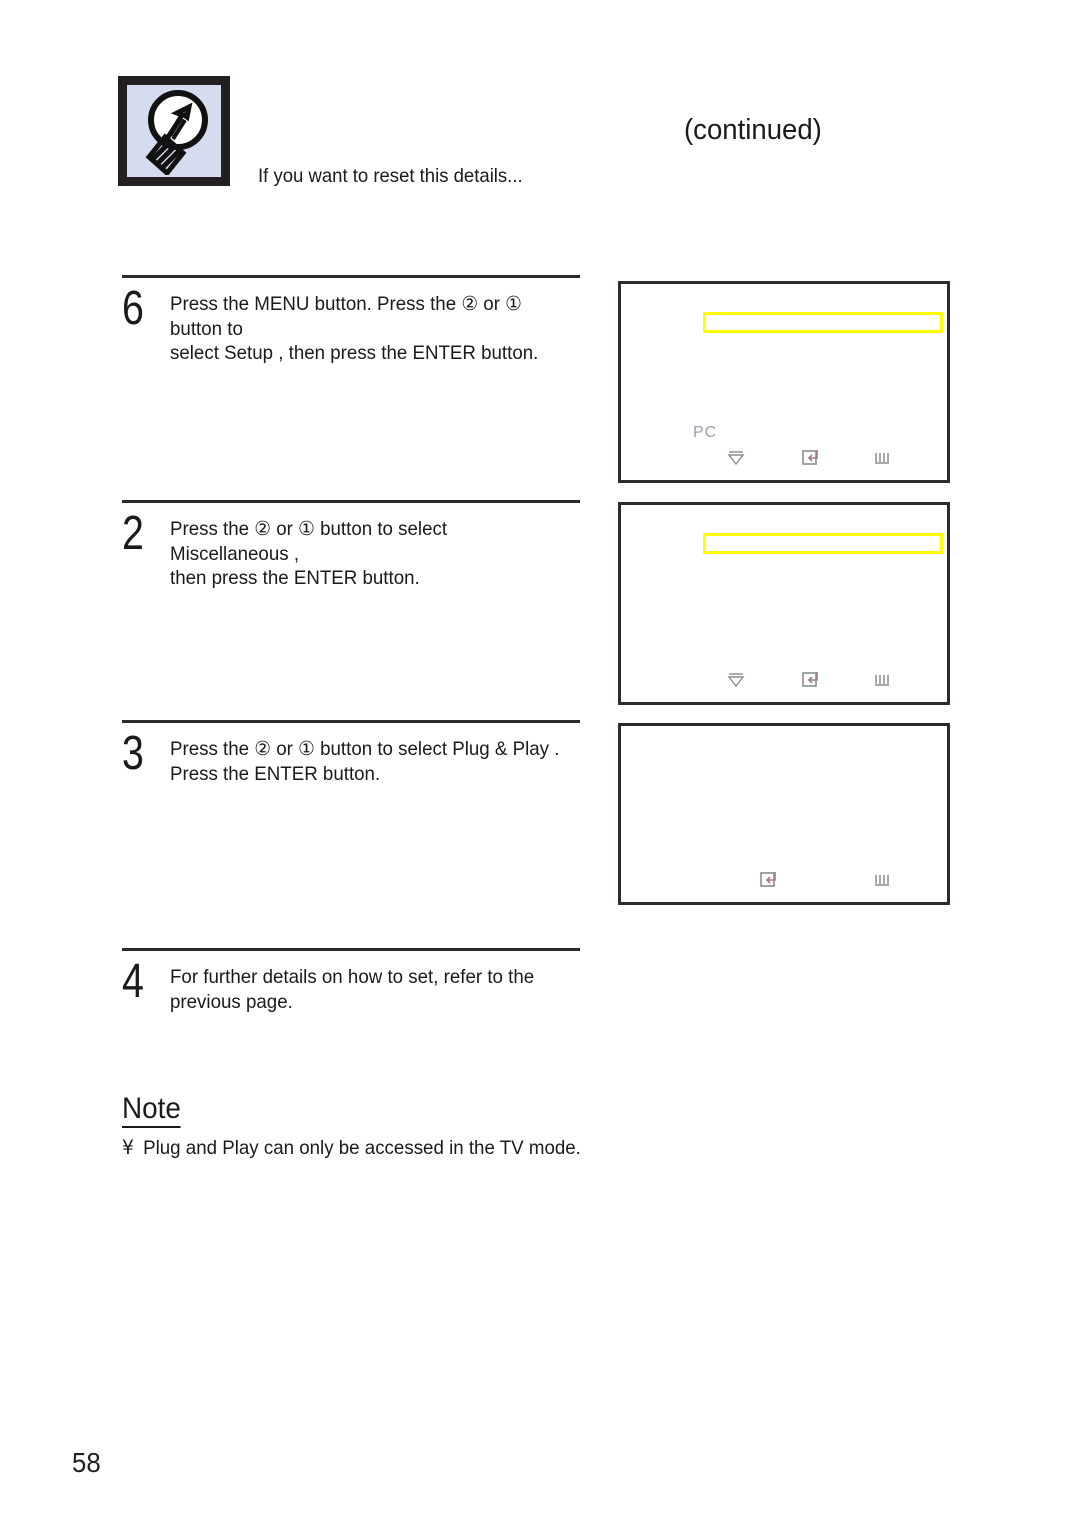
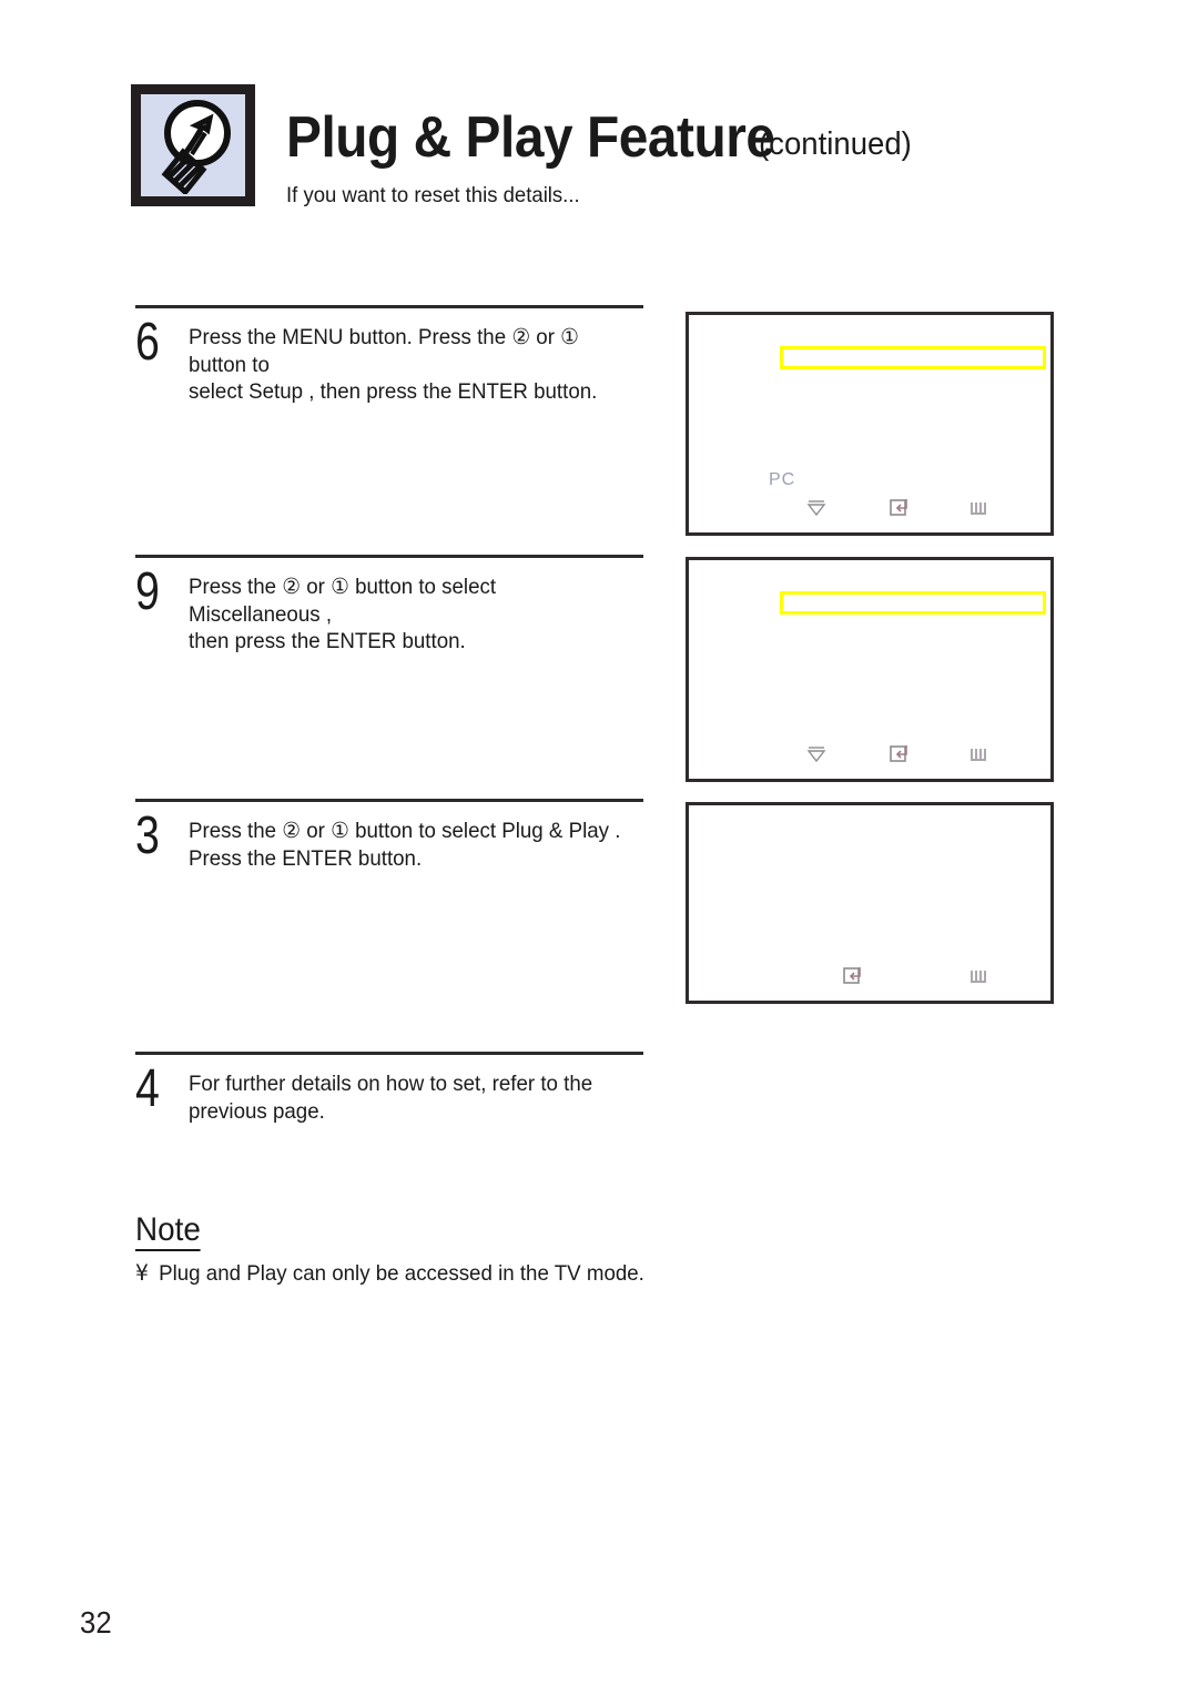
+ Plug & Play Feature
  (continued)
  If you want to reset this details...
  6
  Press the MENU button. Press the ② or ① button to
  select Setup , then press the ENTER button.
- 2
+ 9
  Press the ② or ① button to select Miscellaneous ,
  then press the ENTER button.
  3
  Press the ② or ① button to select Plug & Play .
  Press the ENTER button.
  4
  For further details on how to set, refer to the
  previous page.
  PC
  Note
  ¥ Plug and Play can only be accessed in the TV mode.
- 58
+ 32
